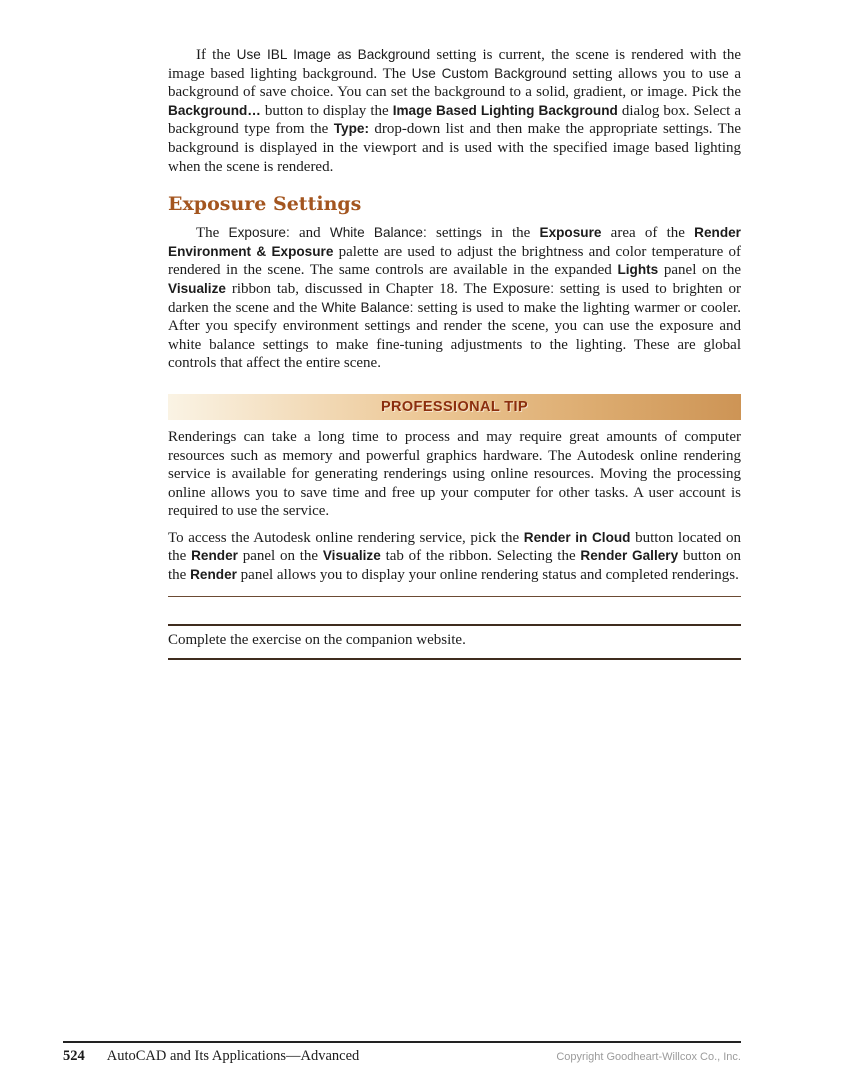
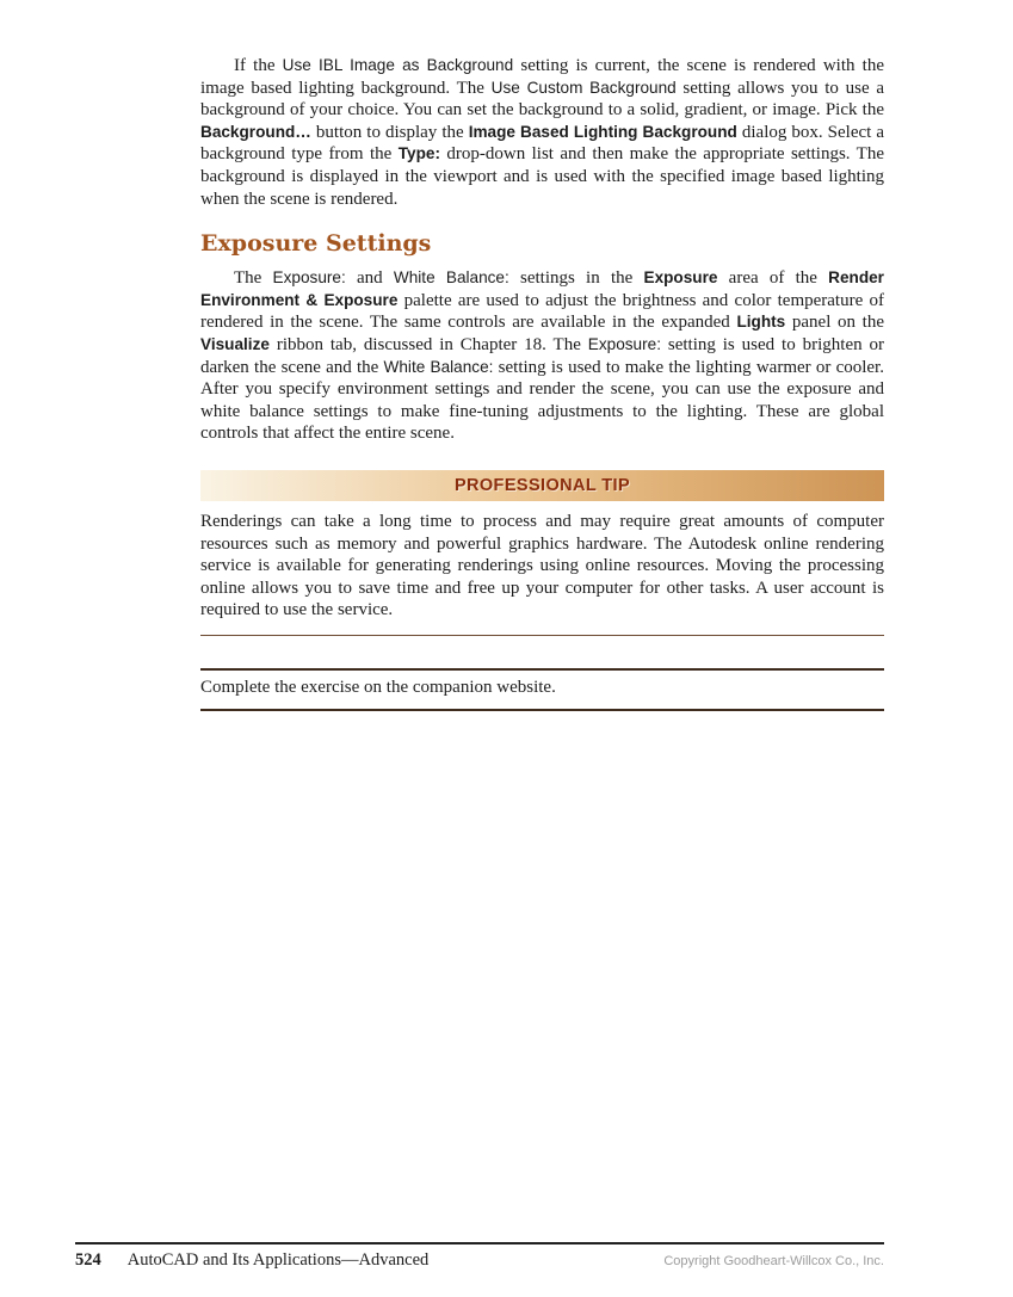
- If the Use IBL Image as Background setting is current, the scene is rendered with the image based lighting background. The Use Custom Background setting allows you to use a background of save choice. You can set the background to a solid, gradient, or image. Pick the Background… button to display the Image Based Lighting Background dialog box. Select a background type from the Type: drop-down list and then make the appropriate settings. The background is displayed in the viewport and is used with the specified image based lighting when the scene is rendered.
+ If the Use IBL Image as Background setting is current, the scene is rendered with the image based lighting background. The Use Custom Background setting allows you to use a background of your choice. You can set the background to a solid, gradient, or image. Pick the Background… button to display the Image Based Lighting Background dialog box. Select a background type from the Type: drop-down list and then make the appropriate settings. The background is displayed in the viewport and is used with the specified image based lighting when the scene is rendered.
  Exposure Settings
  The Exposure: and White Balance: settings in the Exposure area of the Render Environment & Exposure palette are used to adjust the brightness and color temperature of rendered in the scene. The same controls are available in the expanded Lights panel on the Visualize ribbon tab, discussed in Chapter 18. The Exposure: setting is used to brighten or darken the scene and the White Balance: setting is used to make the lighting warmer or cooler. After you specify environment settings and render the scene, you can use the exposure and white balance settings to make fine-tuning adjustments to the lighting. These are global controls that affect the entire scene.
  PROFESSIONAL TIP
  Renderings can take a long time to process and may require great amounts of computer resources such as memory and powerful graphics hardware. The Autodesk online rendering service is available for generating renderings using online resources. Moving the processing online allows you to save time and free up your computer for other tasks. A user account is required to use the service.
- To access the Autodesk online rendering service, pick the Render in Cloud button located on the Render panel on the Visualize tab of the ribbon. Selecting the Render Gallery button on the Render panel allows you to display your online rendering status and completed renderings.
  Complete the exercise on the companion website.
  524
  AutoCAD and Its Applications—Advanced
  Copyright Goodheart-Willcox Co., Inc.
